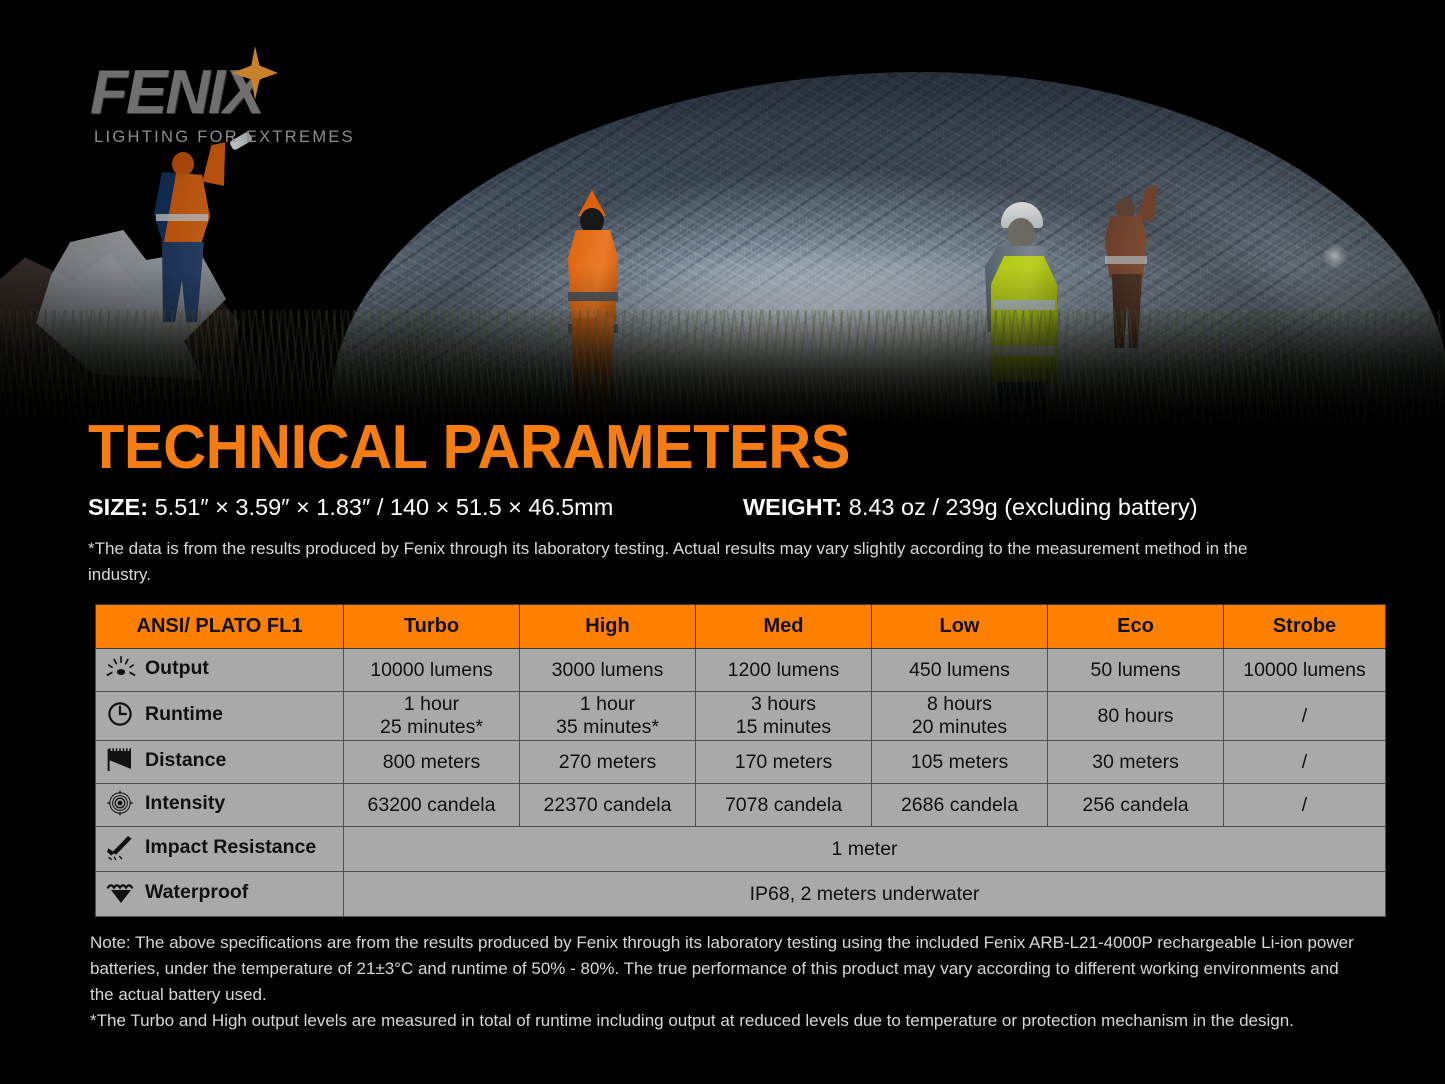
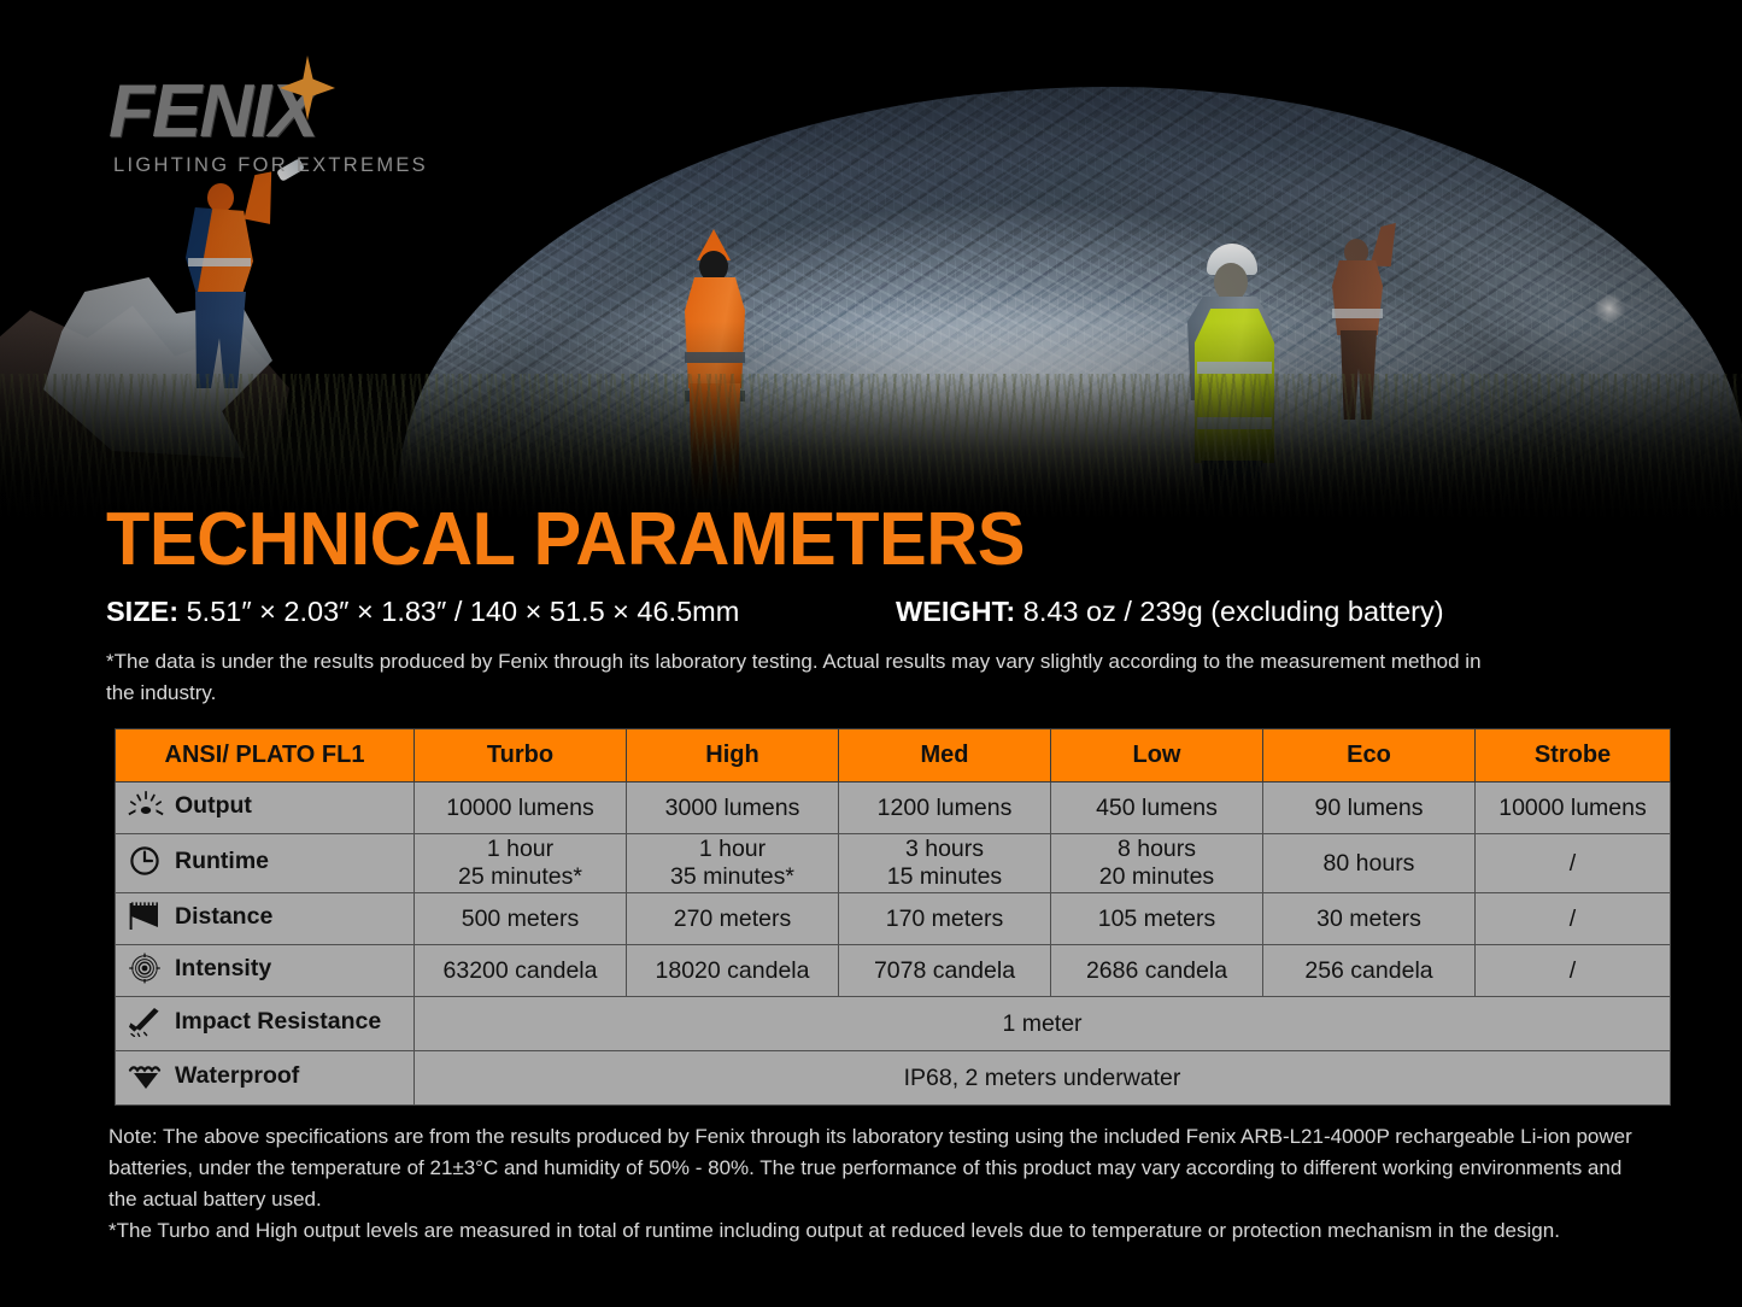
  FENIX
  LIGHTING FOR EXTREMES
  TECHNICAL PARAMETERS
- SIZE: 5.51″ × 3.59″ × 1.83″ / 140 × 51.5 × 46.5mm
+ SIZE: 5.51″ × 2.03″ × 1.83″ / 140 × 51.5 × 46.5mm
  WEIGHT: 8.43 oz / 239g (excluding battery)
- *The data is from the results produced by Fenix through its laboratory testing. Actual results may vary slightly according to the measurement method in the industry.
+ *The data is under the results produced by Fenix through its laboratory testing. Actual results may vary slightly according to the measurement method in the industry.
  ANSI/ PLATO FL1	Turbo	High	Med	Low	Eco	Strobe
- Output	10000 lumens	3000 lumens	1200 lumens	450 lumens	50 lumens	10000 lumens
+ Output	10000 lumens	3000 lumens	1200 lumens	450 lumens	90 lumens	10000 lumens
  Runtime	1 hour 25 minutes*	1 hour 35 minutes*	3 hours 15 minutes	8 hours 20 minutes	80 hours	/
- Distance	800 meters	270 meters	170 meters	105 meters	30 meters	/
+ Distance	500 meters	270 meters	170 meters	105 meters	30 meters	/
- Intensity	63200 candela	22370 candela	7078 candela	2686 candela	256 candela	/
+ Intensity	63200 candela	18020 candela	7078 candela	2686 candela	256 candela	/
  Impact Resistance	1 meter
  Waterproof	IP68, 2 meters underwater
- Note: The above specifications are from the results produced by Fenix through its laboratory testing using the included Fenix ARB-L21-4000P rechargeable Li-ion power batteries, under the temperature of 21±3°C and runtime of 50% - 80%. The true performance of this product may vary according to different working environments and the actual battery used.
+ Note: The above specifications are from the results produced by Fenix through its laboratory testing using the included Fenix ARB-L21-4000P rechargeable Li-ion power batteries, under the temperature of 21±3°C and humidity of 50% - 80%. The true performance of this product may vary according to different working environments and the actual battery used.
  *The Turbo and High output levels are measured in total of runtime including output at reduced levels due to temperature or protection mechanism in the design.
